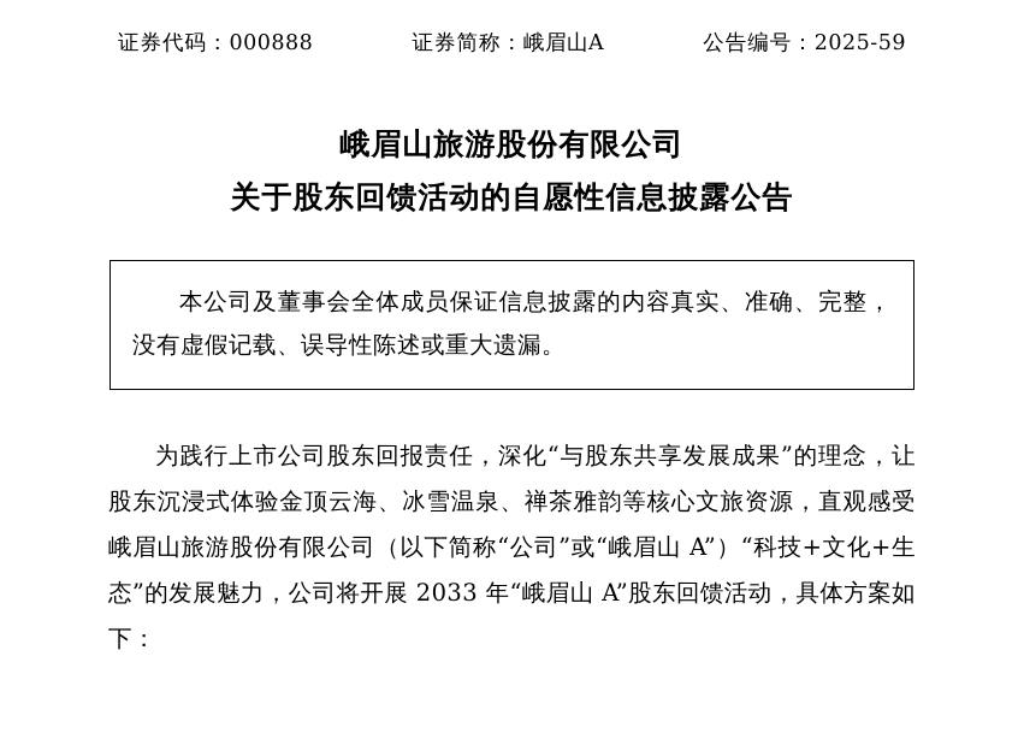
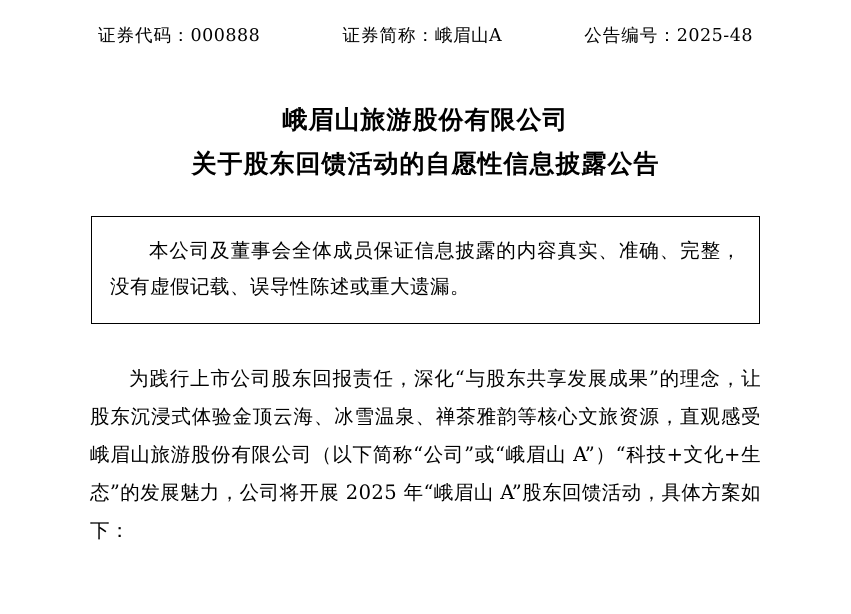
  证券代码：000888
  证券简称：峨眉山A
- 公告编号：2025-59
+ 公告编号：2025-48
  峨眉山旅游股份有限公司
  关于股东回馈活动的自愿性信息披露公告
  本公司及董事会全体成员保证信息披露的内容真实、准确、完整，没有虚假记载、误导性陈述或重大遗漏。
- 为践行上市公司股东回报责任，深化“与股东共享发展成果”的理念，让股东沉浸式体验金顶云海、冰雪温泉、禅茶雅韵等核心文旅资源，直观感受峨眉山旅游股份有限公司（以下简称“公司”或“峨眉山 A”）“科技+文化+生态”的发展魅力，公司将开展 2033 年“峨眉山 A”股东回馈活动，具体方案如下：
+ 为践行上市公司股东回报责任，深化“与股东共享发展成果”的理念，让股东沉浸式体验金顶云海、冰雪温泉、禅茶雅韵等核心文旅资源，直观感受峨眉山旅游股份有限公司（以下简称“公司”或“峨眉山 A”）“科技+文化+生态”的发展魅力，公司将开展 2025 年“峨眉山 A”股东回馈活动，具体方案如下：
